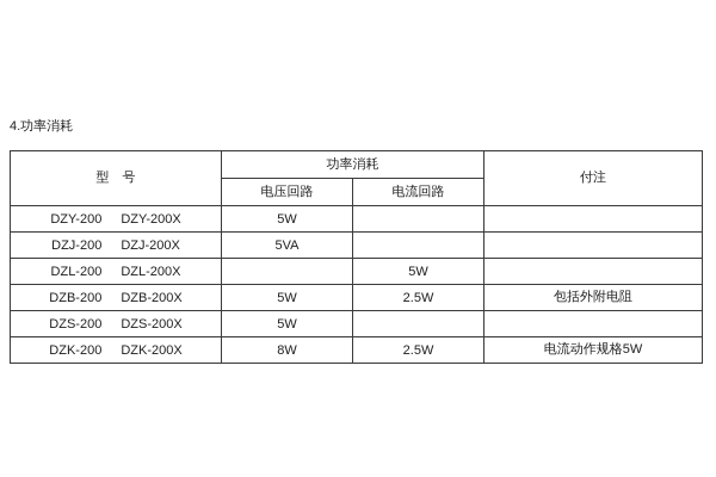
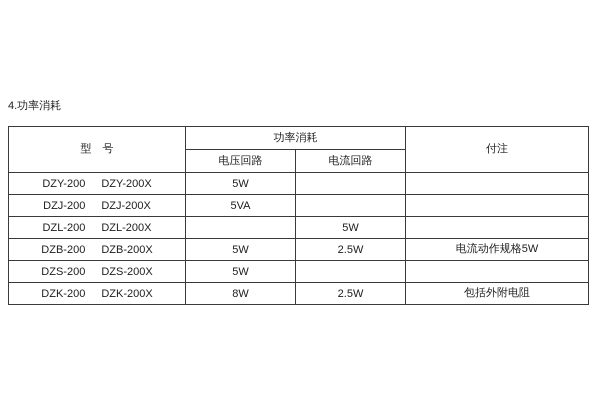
  4.功率消耗
  型 号	功率消耗	付注
  电压回路	电流回路
  DZY-200 DZY-200X	5W
  DZJ-200 DZJ-200X	5VA
  DZL-200 DZL-200X		5W
- DZB-200 DZB-200X	5W	2.5W	包括外附电阻
+ DZB-200 DZB-200X	5W	2.5W	电流动作规格5W
  DZS-200 DZS-200X	5W
- DZK-200 DZK-200X	8W	2.5W	电流动作规格5W
+ DZK-200 DZK-200X	8W	2.5W	包括外附电阻
